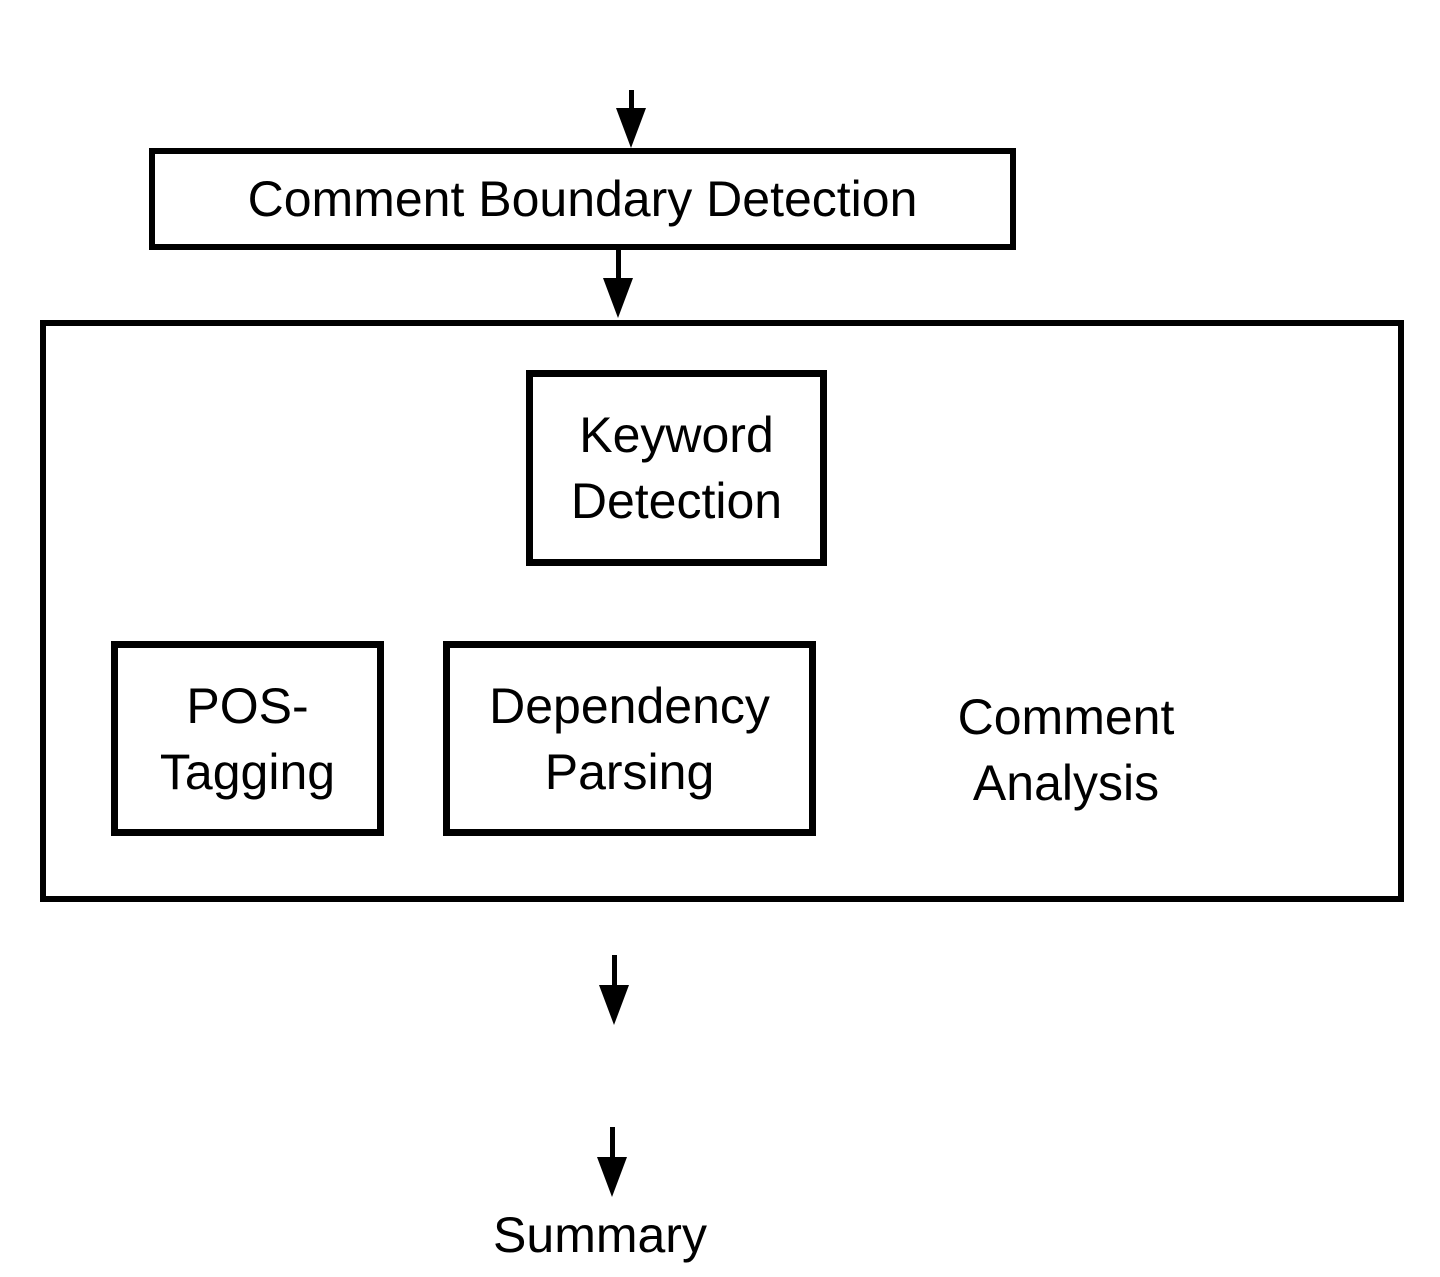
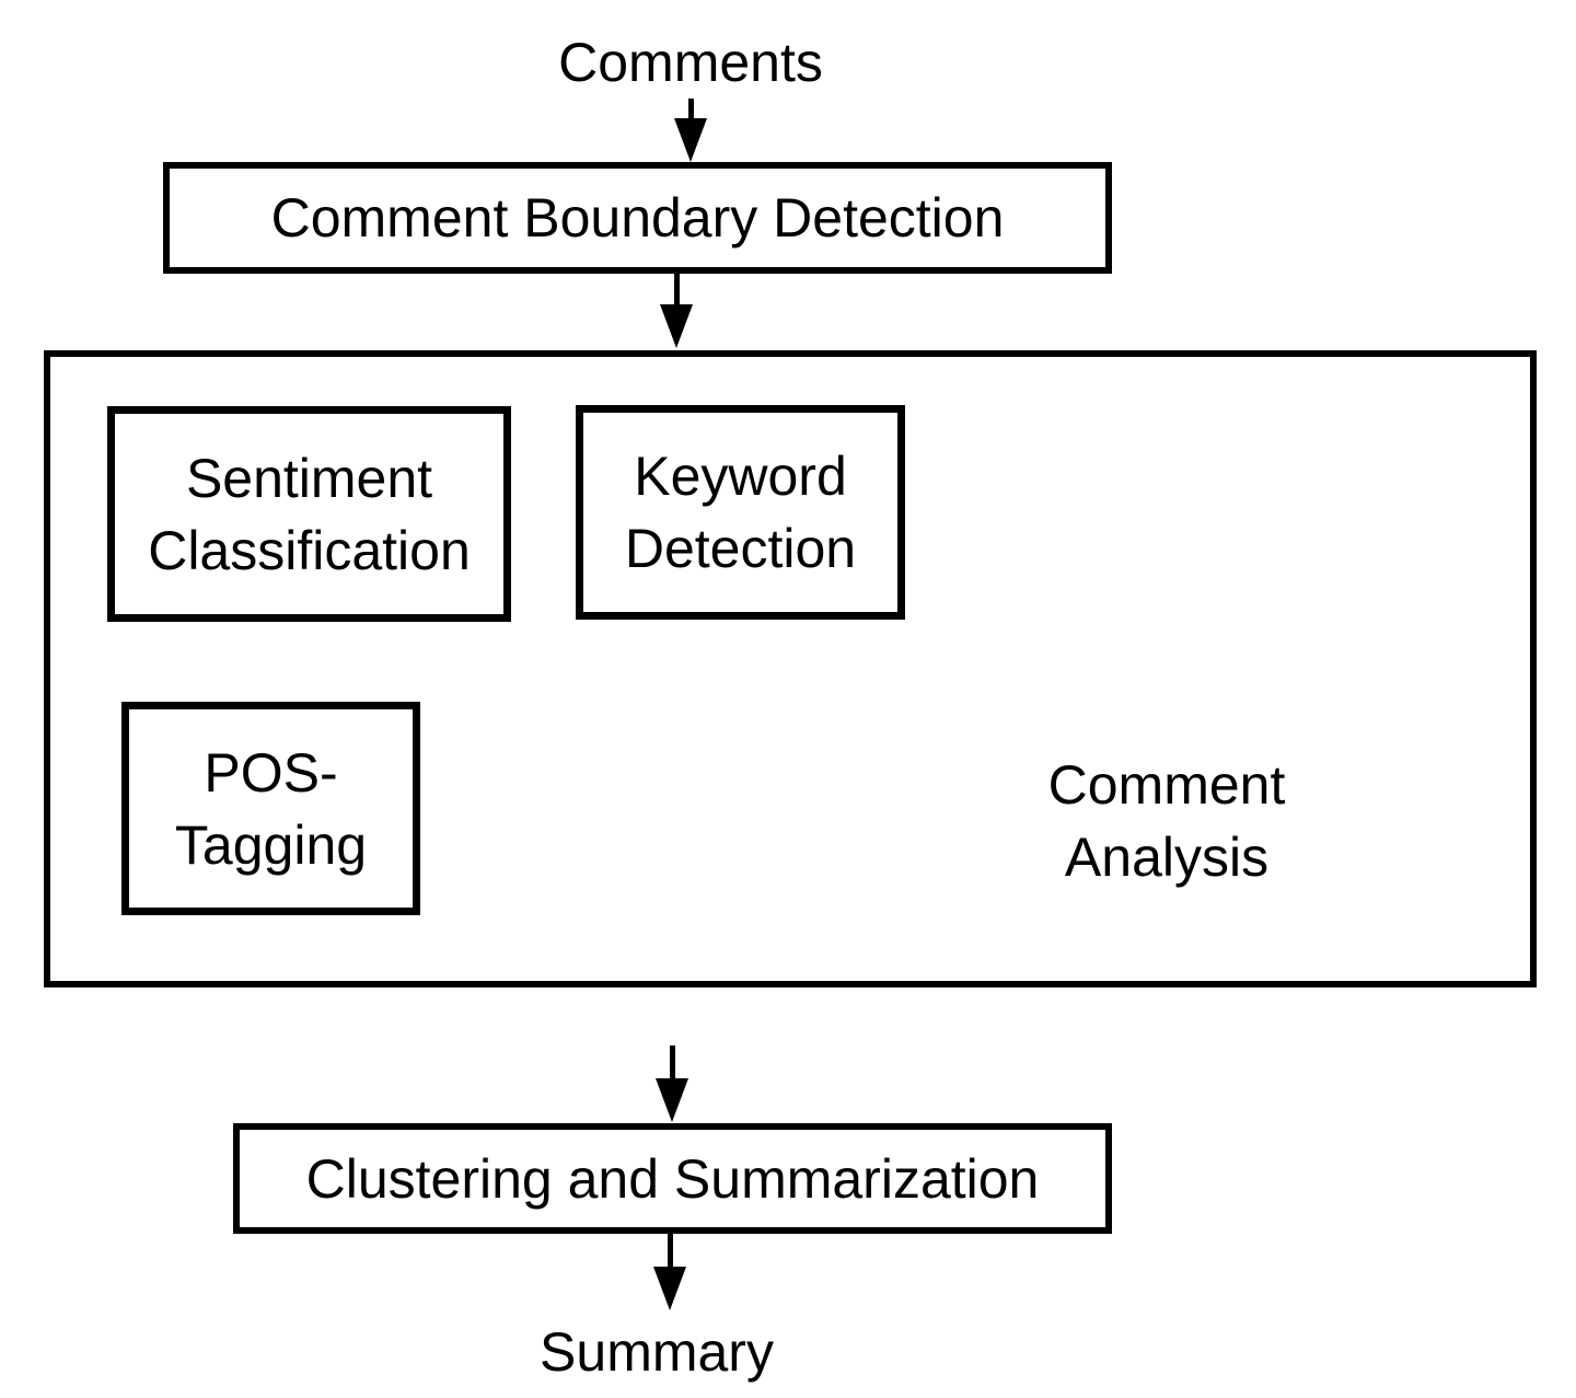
+ Comments
  Comment Boundary Detection
+ Sentiment
+ Classification
  Keyword
  Detection
  POS-
  Tagging
- Dependency
- Parsing
  Comment
  Analysis
+ Clustering and Summarization
  Summary
